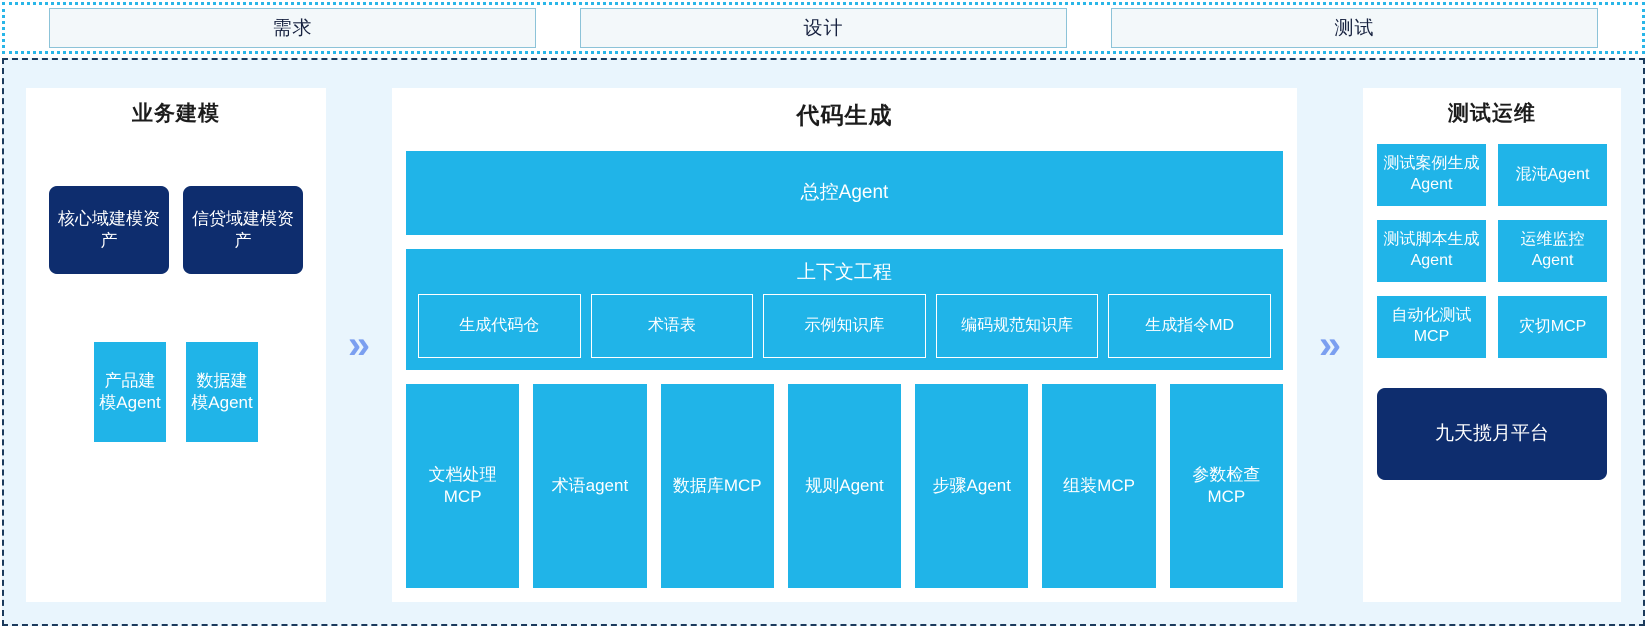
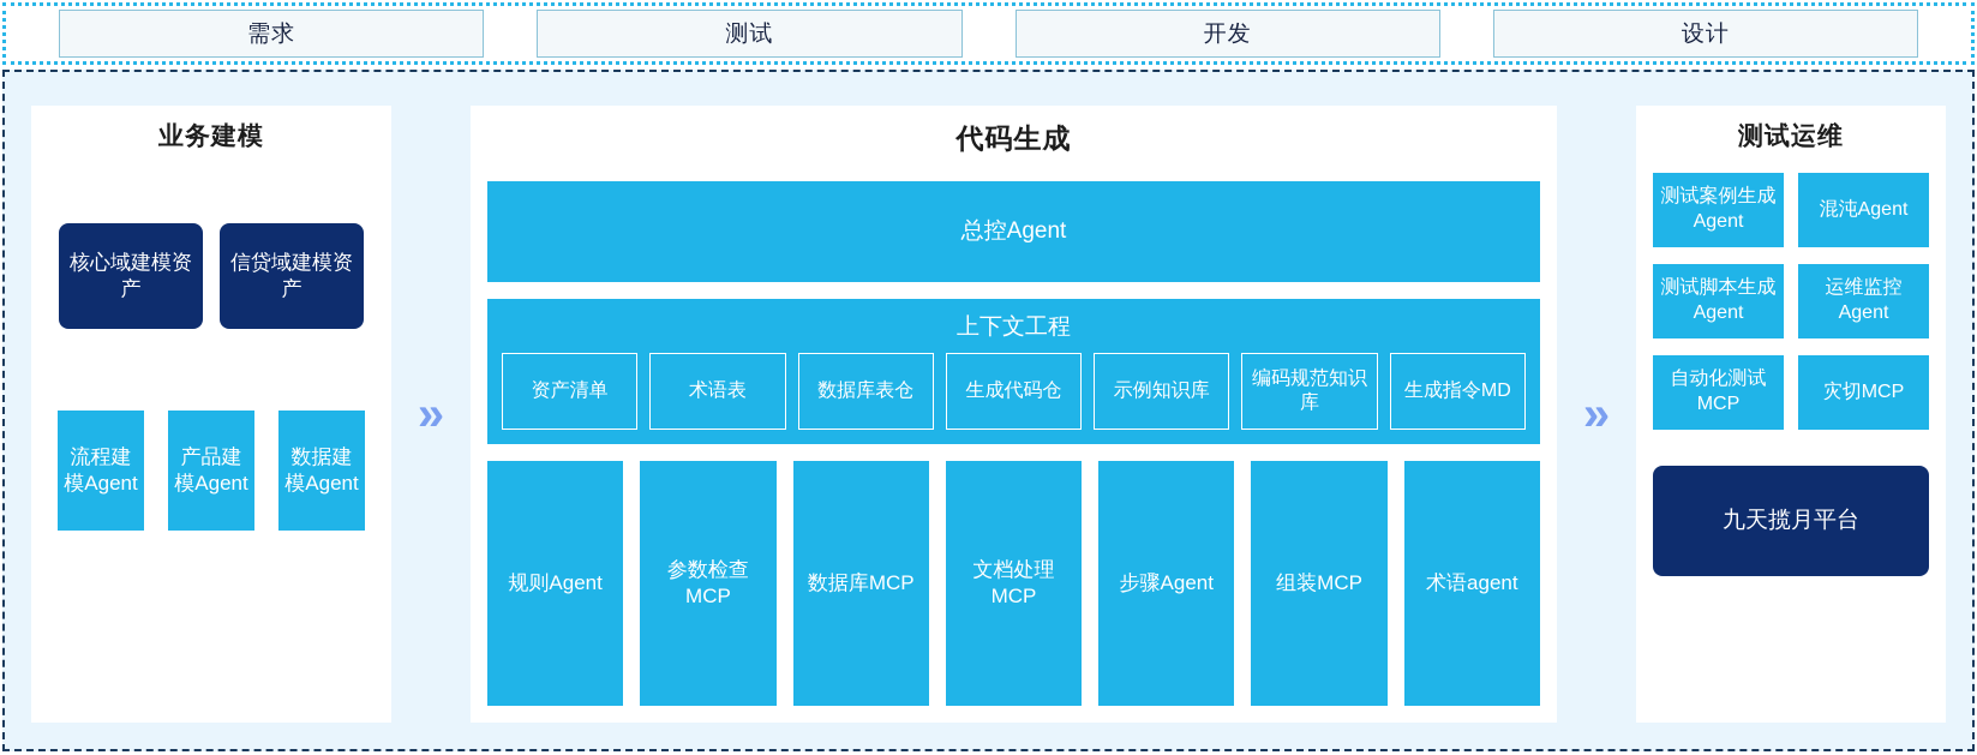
  需求
- 设计
+ 测试
+ 开发
- 测试
+ 设计
  业务建模
  核心域建模资产
  信贷域建模资产
+ 流程建模Agent
  产品建模Agent
  数据建模Agent
  »
  代码生成
  总控Agent
  上下文工程
+ 资产清单
- 生成代码仓
+ 术语表
+ 数据库表仓
- 术语表
+ 生成代码仓
  示例知识库
  编码规范知识库
  生成指令MD
- 文档处理MCP
+ 规则Agent
- 术语agent
+ 参数检查MCP
  数据库MCP
- 规则Agent
+ 文档处理MCP
  步骤Agent
  组装MCP
- 参数检查MCP
+ 术语agent
  »
  测试运维
  测试案例生成Agent
  混沌Agent
  测试脚本生成Agent
  运维监控Agent
  自动化测试MCP
  灾切MCP
  九天揽月平台
